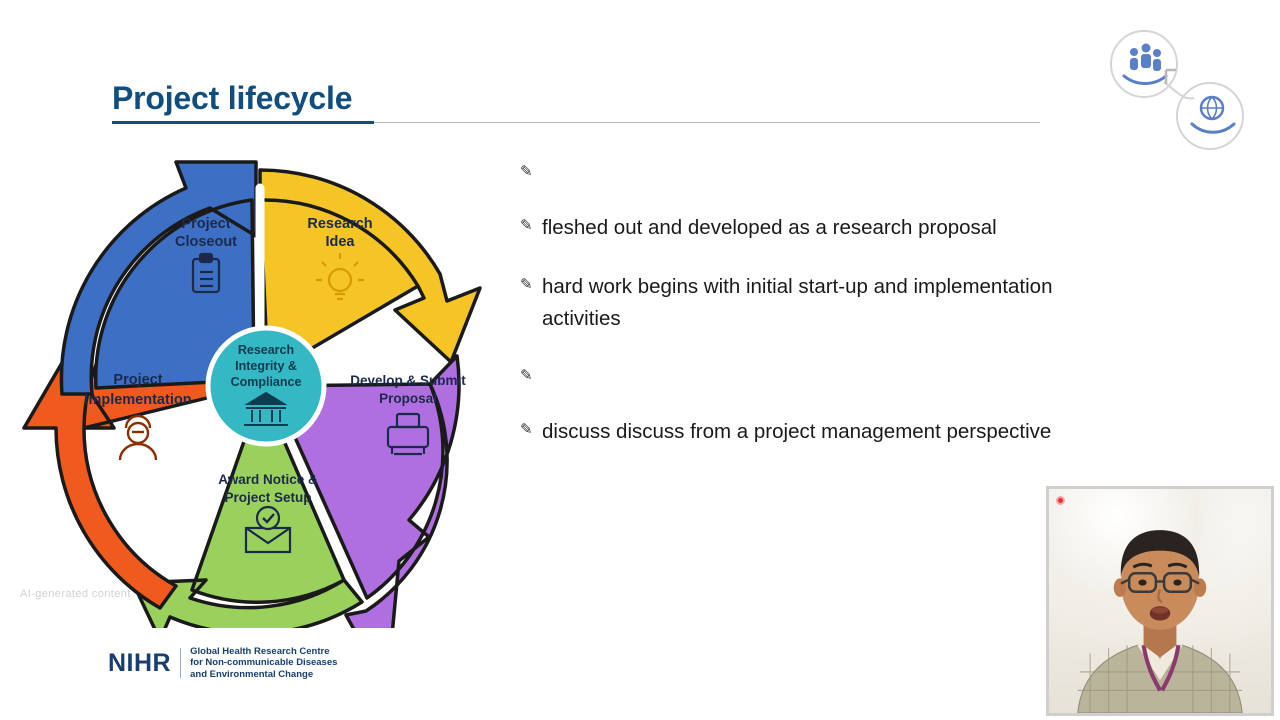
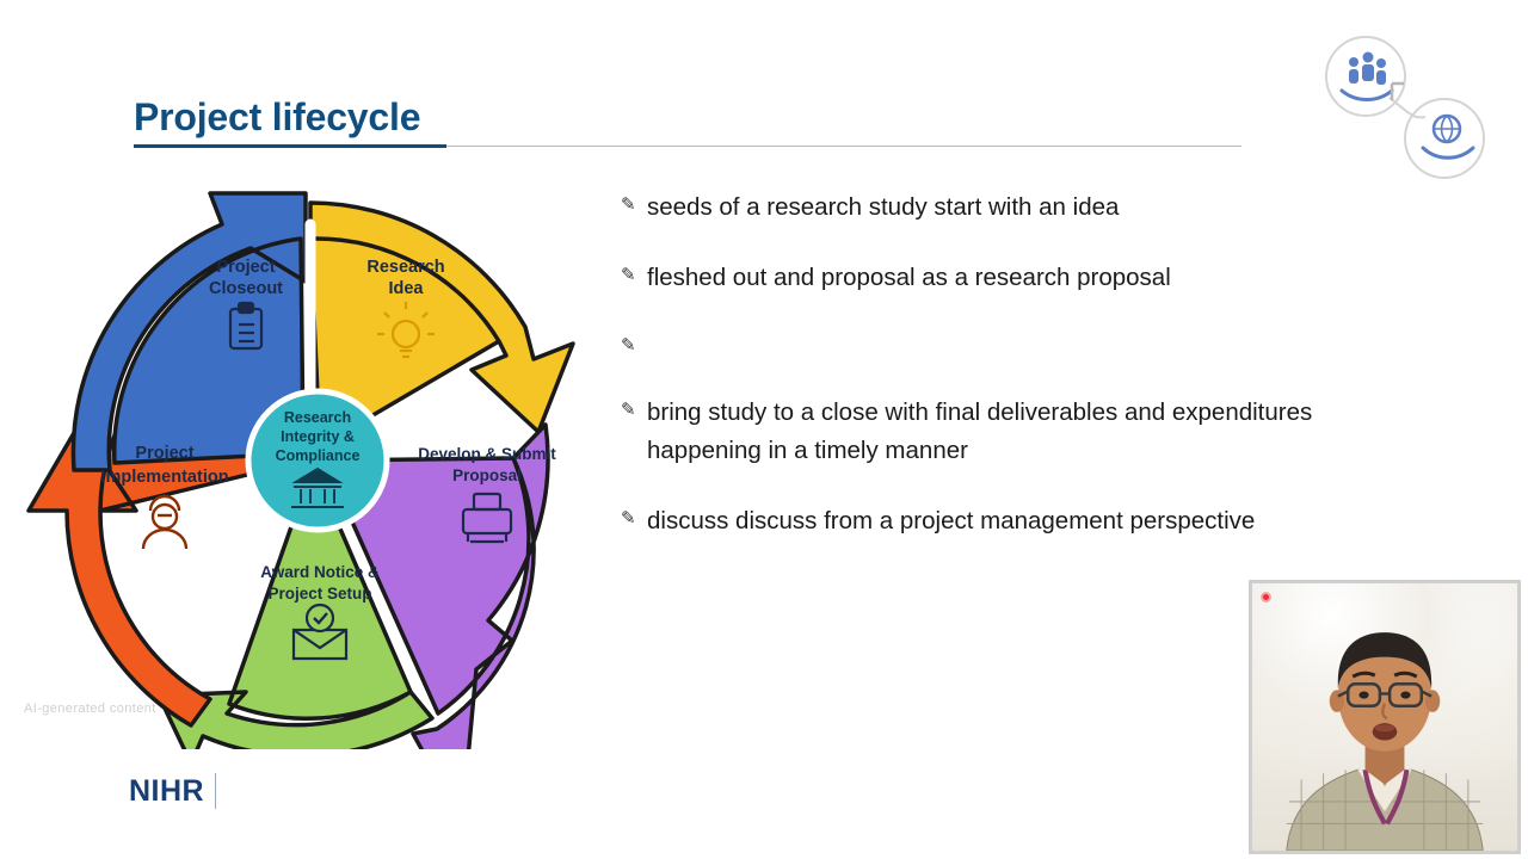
  Project lifecycle
  Project
  Closeout
  Research
  Idea
  Develop & Submit
  Proposal
  Award Notice &
  Project Setup
  Project
  Implementation
  Research
  Integrity &
  Compliance
  AI-generated content
  NIHR
- Global Health Research Centre
- for Non-communicable Diseases
- and Environmental Change
  ✎
+ seeds of a research study start with an idea
  ✎
- fleshed out and developed as a research proposal
+ fleshed out and proposal as a research proposal
  ✎
- hard work begins with initial start-up and implementation activities
  ✎
+ bring study to a close with final deliverables and expenditures happening in a timely manner
  ✎
  discuss discuss from a project management perspective
